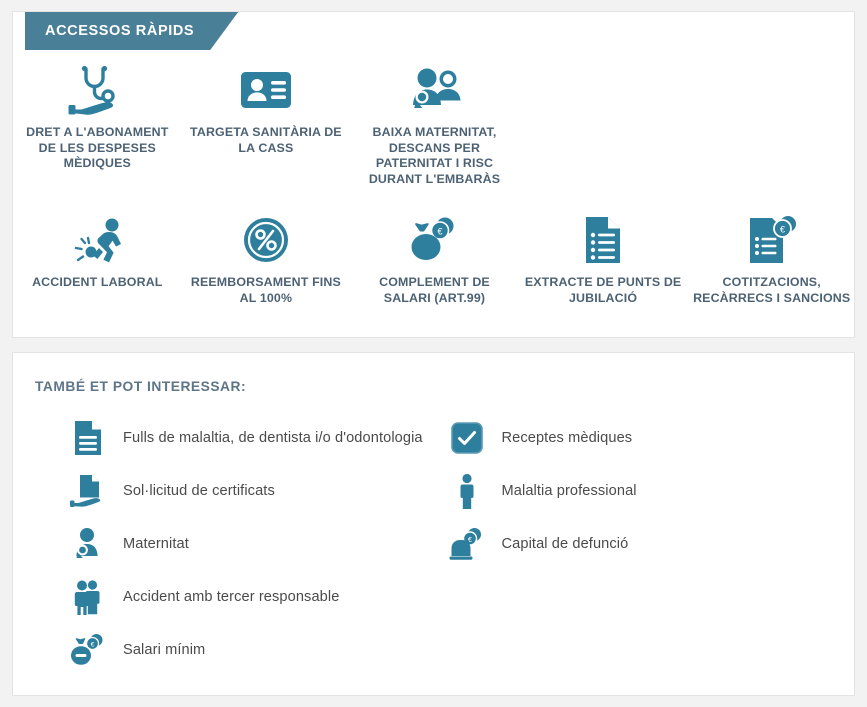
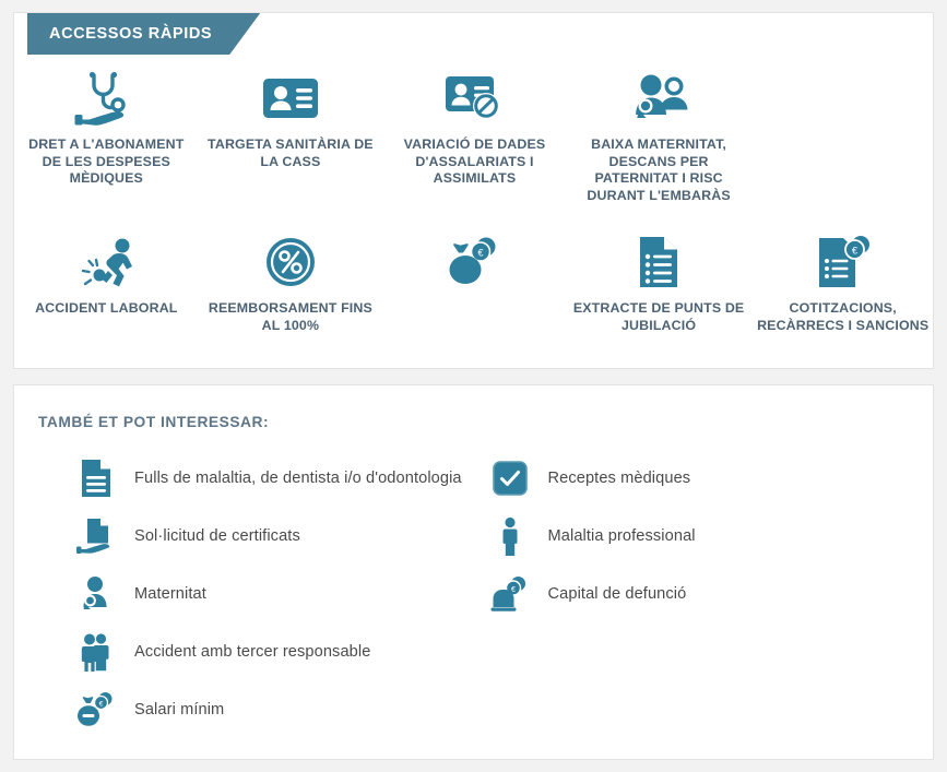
  ACCESSOS RÀPIDS
  DRET A L'ABONAMENT DE LES DESPESES MÈDIQUES
  TARGETA SANITÀRIA DE LA CASS
+ VARIACIÓ DE DADES D'ASSALARIATS I ASSIMILATS
  BAIXA MATERNITAT, DESCANS PER PATERNITAT I RISC DURANT L'EMBARÀS
  ACCIDENT LABORAL
  REEMBORSAMENT FINS AL 100%
  €
- COMPLEMENT DE SALARI (ART.99)
  EXTRACTE DE PUNTS DE JUBILACIÓ
  €
  COTITZACIONS, RECÀRRECS I SANCIONS
  TAMBÉ ET POT INTERESSAR:
  Fulls de malaltia, de dentista i/o d'odontologia
  Sol·licitud de certificats
  Maternitat
  Accident amb tercer responsable
  Salari mínim
  Receptes mèdiques
  Malaltia professional
  Capital de defunció
